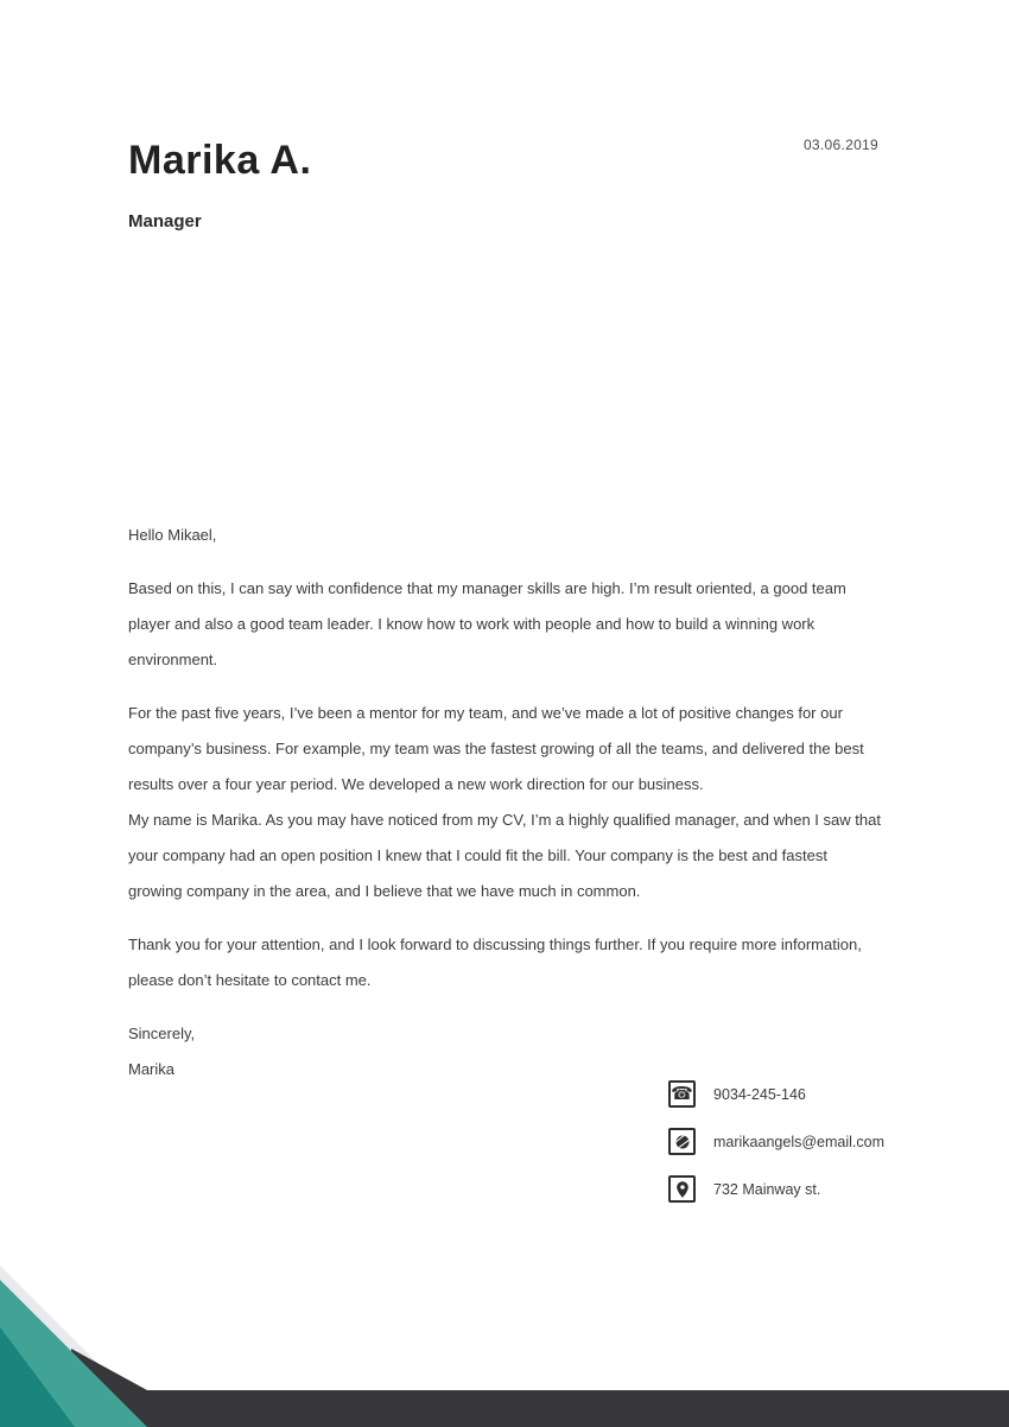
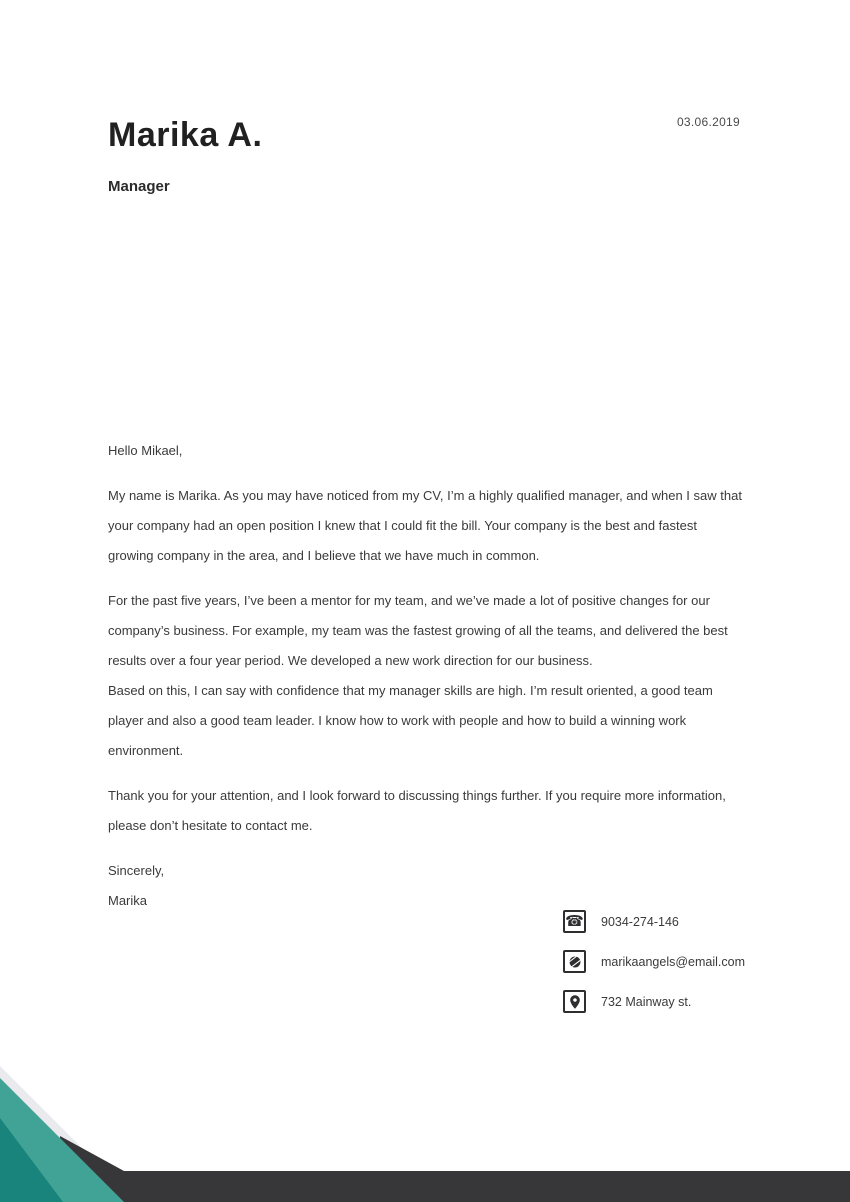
  Marika A.
  Manager
  03.06.2019
  Hello Mikael,
- Based on this, I can say with confidence that my manager skills are high. I’m result oriented, a good team player and also a good team leader. I know how to work with people and how to build a winning work environment.
+ My name is Marika. As you may have noticed from my CV, I’m a highly qualified manager, and when I saw that your company had an open position I knew that I could fit the bill. Your company is the best and fastest growing company in the area, and I believe that we have much in common.
  For the past five years, I’ve been a mentor for my team, and we’ve made a lot of positive changes for our company’s business. For example, my team was the fastest growing of all the teams, and delivered the best results over a four year period. We developed a new work direction for our business.
- My name is Marika. As you may have noticed from my CV, I’m a highly qualified manager, and when I saw that your company had an open position I knew that I could fit the bill. Your company is the best and fastest growing company in the area, and I believe that we have much in common.
+ Based on this, I can say with confidence that my manager skills are high. I’m result oriented, a good team player and also a good team leader. I know how to work with people and how to build a winning work environment.
  Thank you for your attention, and I look forward to discussing things further. If you require more information, please don’t hesitate to contact me.
  Sincerely,
  Marika
  ☎
- 9034-245-146
+ 9034-274-146
  marikaangels@email.com
  732 Mainway st.
